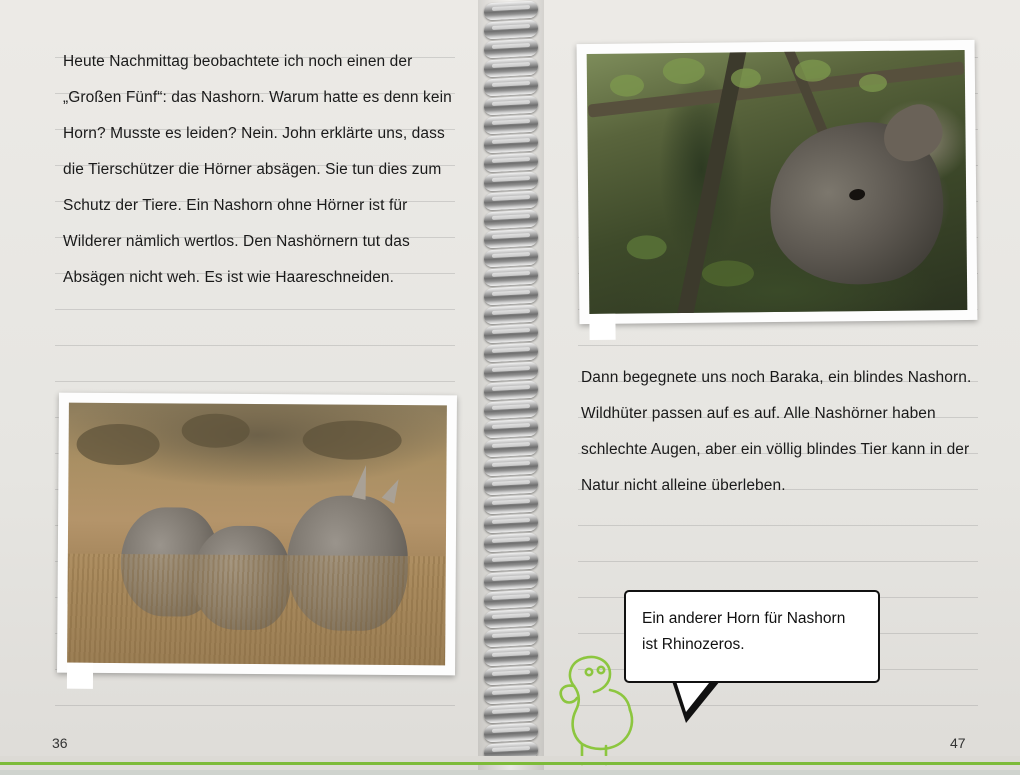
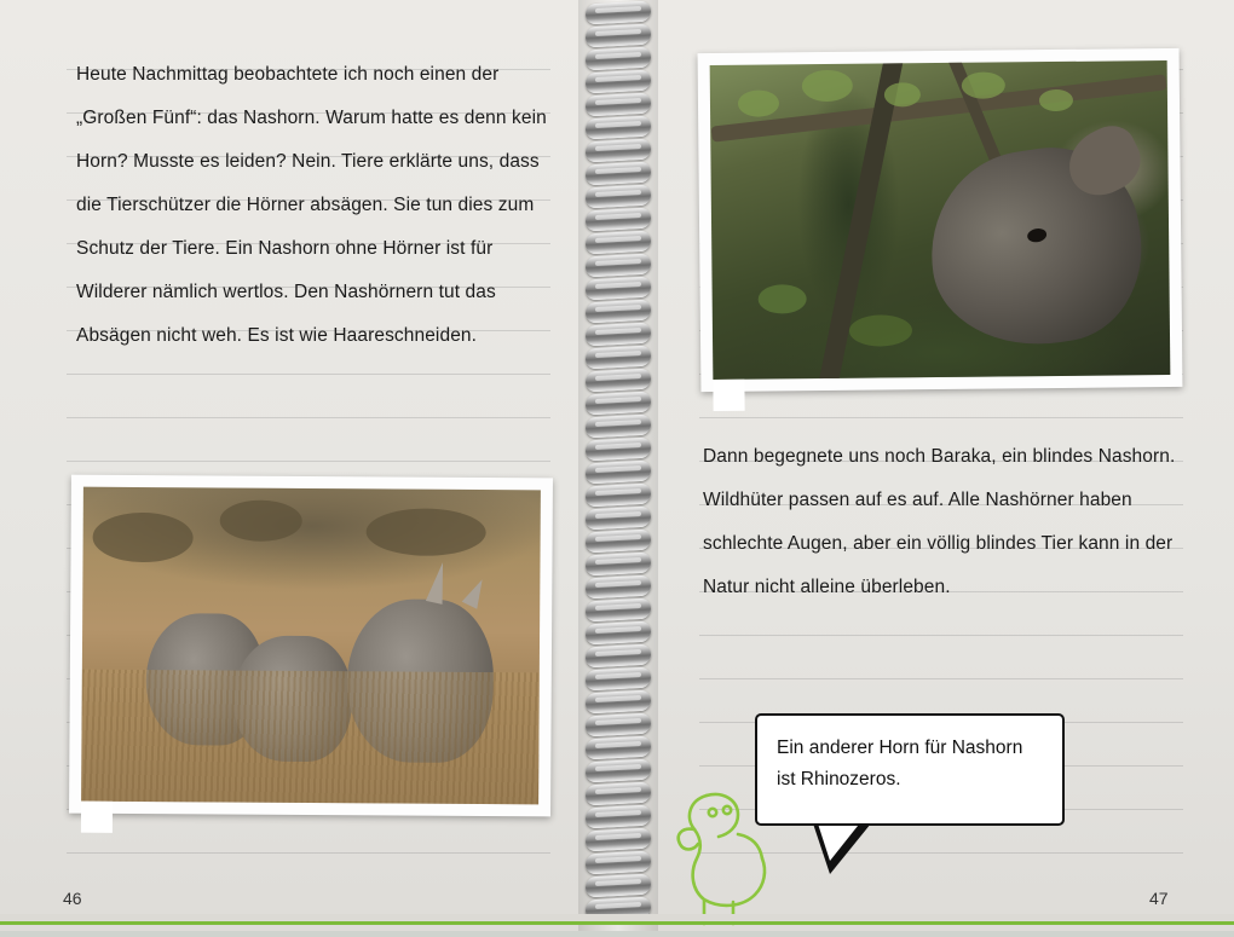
- Heute Nachmittag beobachtete ich noch einen der „Großen Fünf“: das Nashorn. Warum hatte es denn kein Horn? Musste es leiden? Nein. John erklärte uns, dass die Tierschützer die Hörner absägen. Sie tun dies zum Schutz der Tiere. Ein Nashorn ohne Hörner ist für Wilderer nämlich wertlos. Den Nashörnern tut das Absägen nicht weh. Es ist wie Haareschneiden.
+ Heute Nachmittag beobachtete ich noch einen der „Großen Fünf“: das Nashorn. Warum hatte es denn kein Horn? Musste es leiden? Nein. Tiere erklärte uns, dass die Tierschützer die Hörner absägen. Sie tun dies zum Schutz der Tiere. Ein Nashorn ohne Hörner ist für Wilderer nämlich wertlos. Den Nashörnern tut das Absägen nicht weh. Es ist wie Haareschneiden.
  Dann begegnete uns noch Baraka, ein blindes Nashorn. Wildhüter passen auf es auf. Alle Nashörner haben schlechte Augen, aber ein völlig blindes Tier kann in der Natur nicht alleine überleben.
  Ein anderer Horn für Nashorn ist Rhinozeros.
- 36
+ 46
  47
